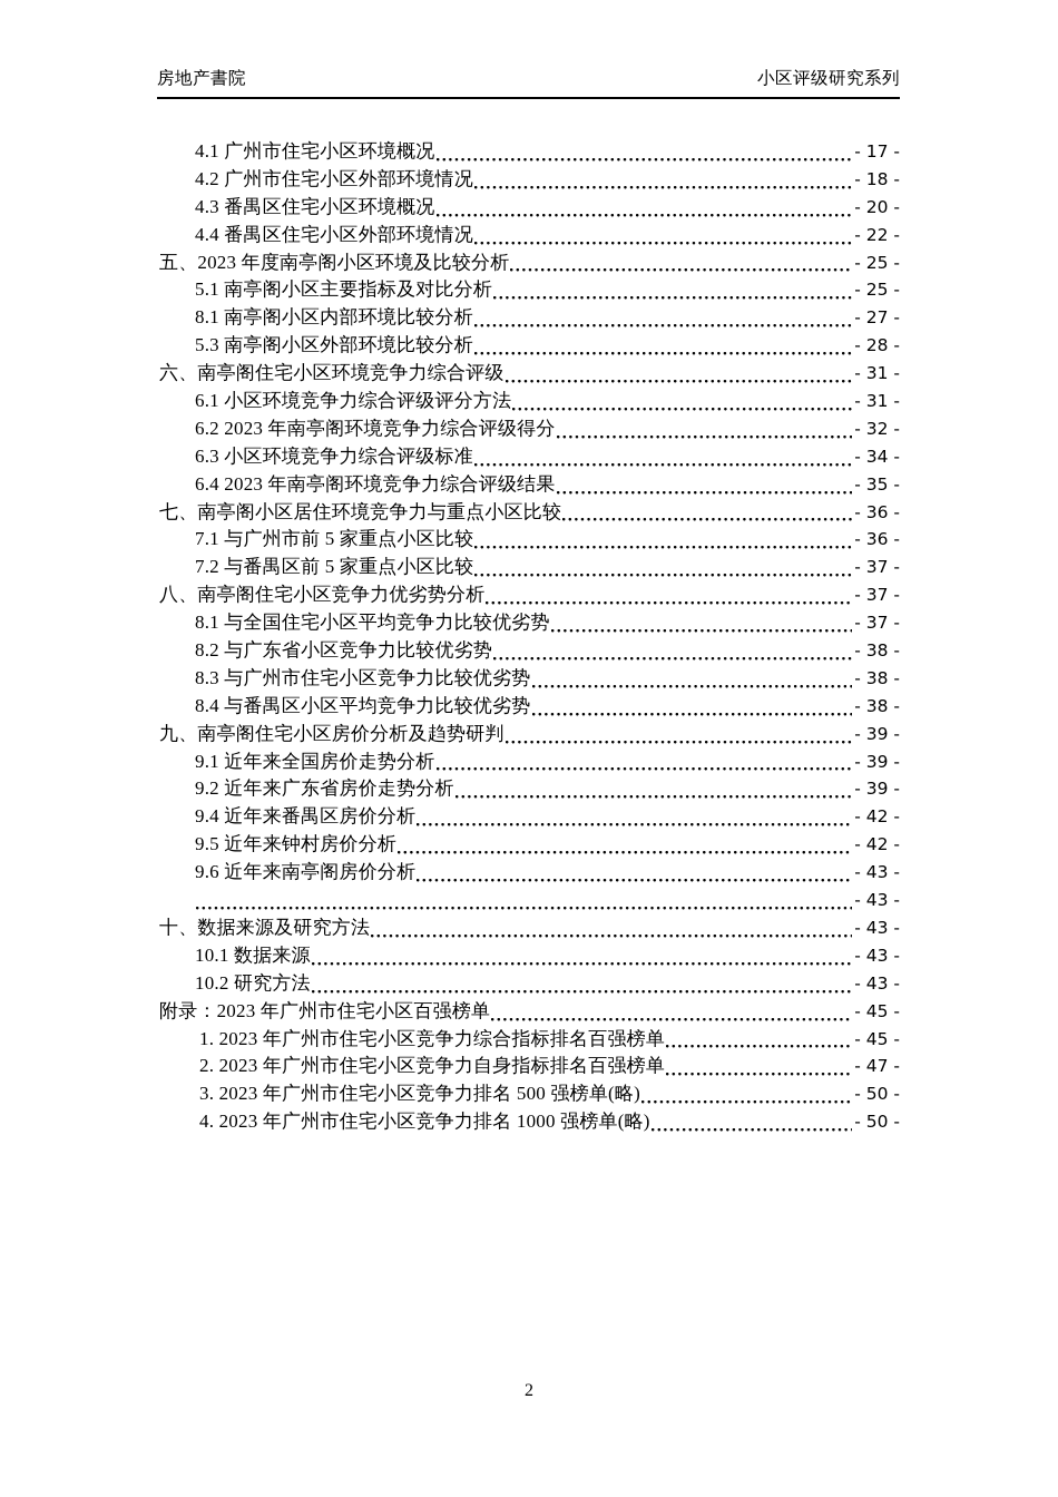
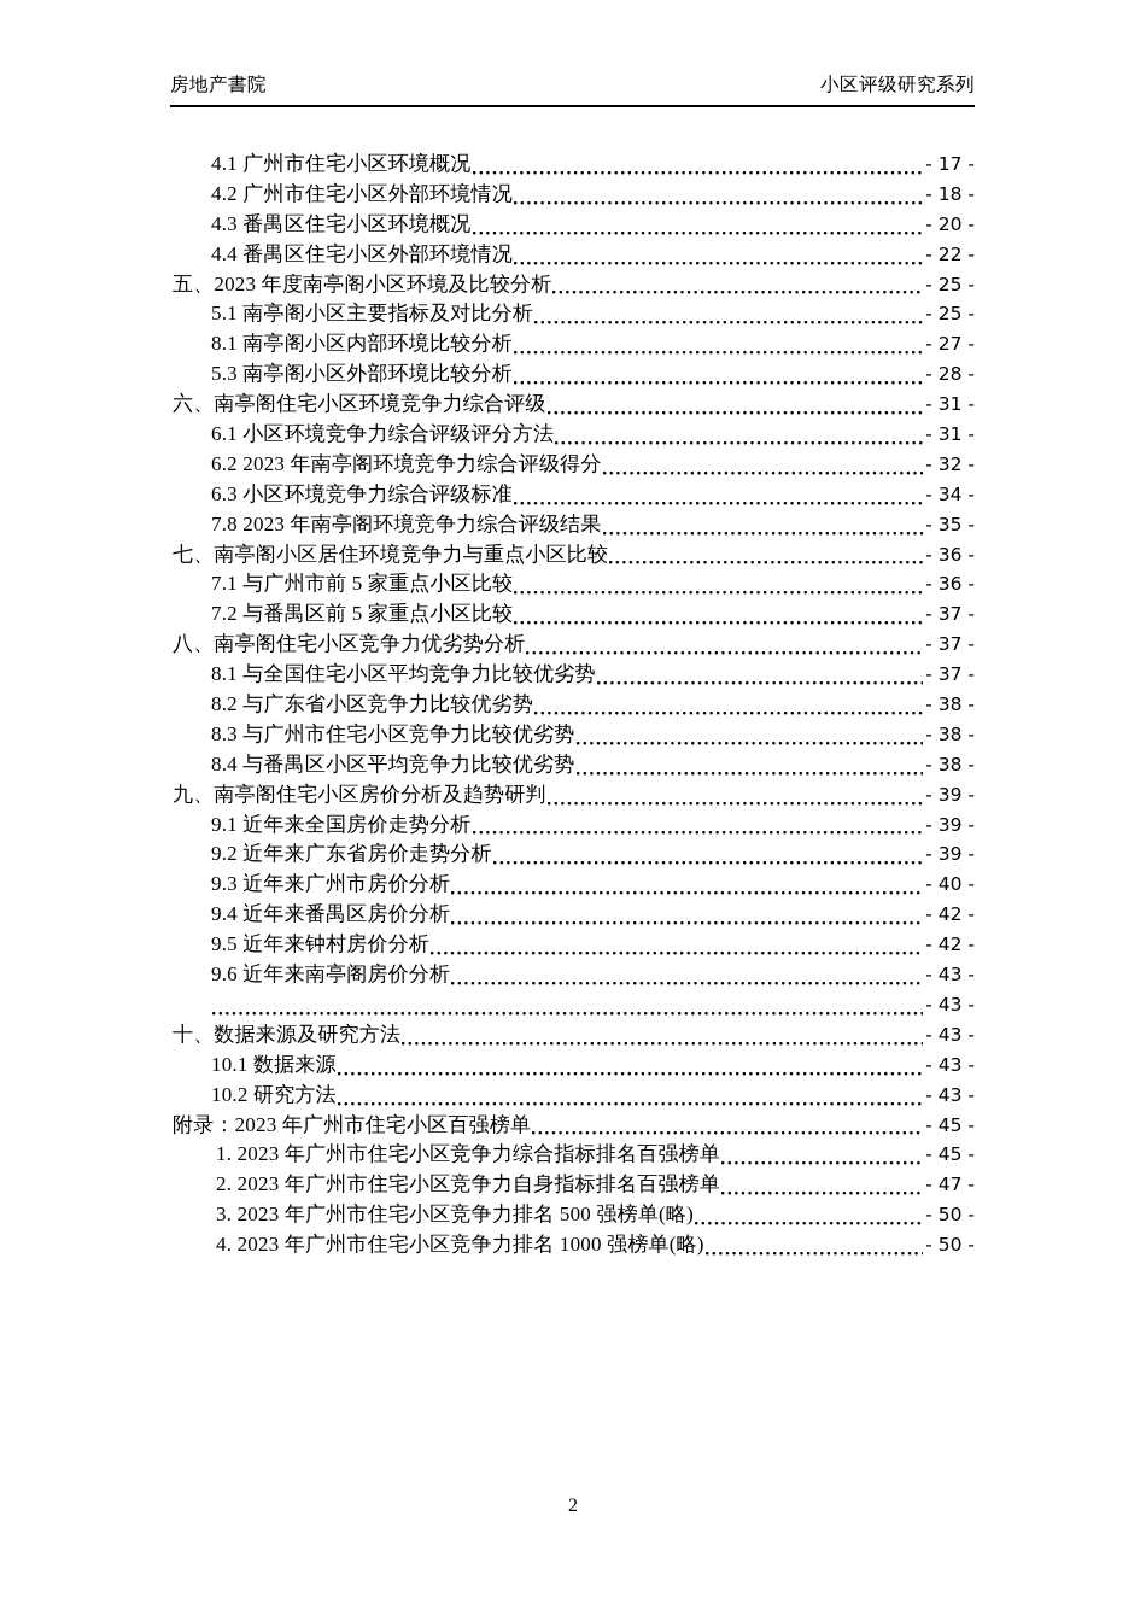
  房地产書院
  小区评级研究系列
  4.1 广州市住宅小区环境概况
  - 17 -
  4.2 广州市住宅小区外部环境情况
  - 18 -
  4.3 番禺区住宅小区环境概况
  - 20 -
  4.4 番禺区住宅小区外部环境情况
  - 22 -
  五、2023 年度南亭阁小区环境及比较分析
  - 25 -
  5.1 南亭阁小区主要指标及对比分析
  - 25 -
  8.1 南亭阁小区内部环境比较分析
  - 27 -
  5.3 南亭阁小区外部环境比较分析
  - 28 -
  六、南亭阁住宅小区环境竞争力综合评级
  - 31 -
  6.1 小区环境竞争力综合评级评分方法
  - 31 -
  6.2 2023 年南亭阁环境竞争力综合评级得分
  - 32 -
  6.3 小区环境竞争力综合评级标准
  - 34 -
- 6.4 2023 年南亭阁环境竞争力综合评级结果
+ 7.8 2023 年南亭阁环境竞争力综合评级结果
  - 35 -
  七、南亭阁小区居住环境竞争力与重点小区比较
  - 36 -
  7.1 与广州市前 5 家重点小区比较
  - 36 -
  7.2 与番禺区前 5 家重点小区比较
  - 37 -
  八、南亭阁住宅小区竞争力优劣势分析
  - 37 -
  8.1 与全国住宅小区平均竞争力比较优劣势
  - 37 -
  8.2 与广东省小区竞争力比较优劣势
  - 38 -
  8.3 与广州市住宅小区竞争力比较优劣势
  - 38 -
  8.4 与番禺区小区平均竞争力比较优劣势
  - 38 -
  九、南亭阁住宅小区房价分析及趋势研判
  - 39 -
  9.1 近年来全国房价走势分析
  - 39 -
  9.2 近年来广东省房价走势分析
  - 39 -
+ 9.3 近年来广州市房价分析
+ - 40 -
  9.4 近年来番禺区房价分析
  - 42 -
  9.5 近年来钟村房价分析
  - 42 -
  9.6 近年来南亭阁房价分析
  - 43 -
  - 43 -
  十、数据来源及研究方法
  - 43 -
  10.1 数据来源
  - 43 -
  10.2 研究方法
  - 43 -
  附录：2023 年广州市住宅小区百强榜单
  - 45 -
  1. 2023 年广州市住宅小区竞争力综合指标排名百强榜单
  - 45 -
  2. 2023 年广州市住宅小区竞争力自身指标排名百强榜单
  - 47 -
  3. 2023 年广州市住宅小区竞争力排名 500 强榜单(略)
  - 50 -
  4. 2023 年广州市住宅小区竞争力排名 1000 强榜单(略)
  - 50 -
  2
